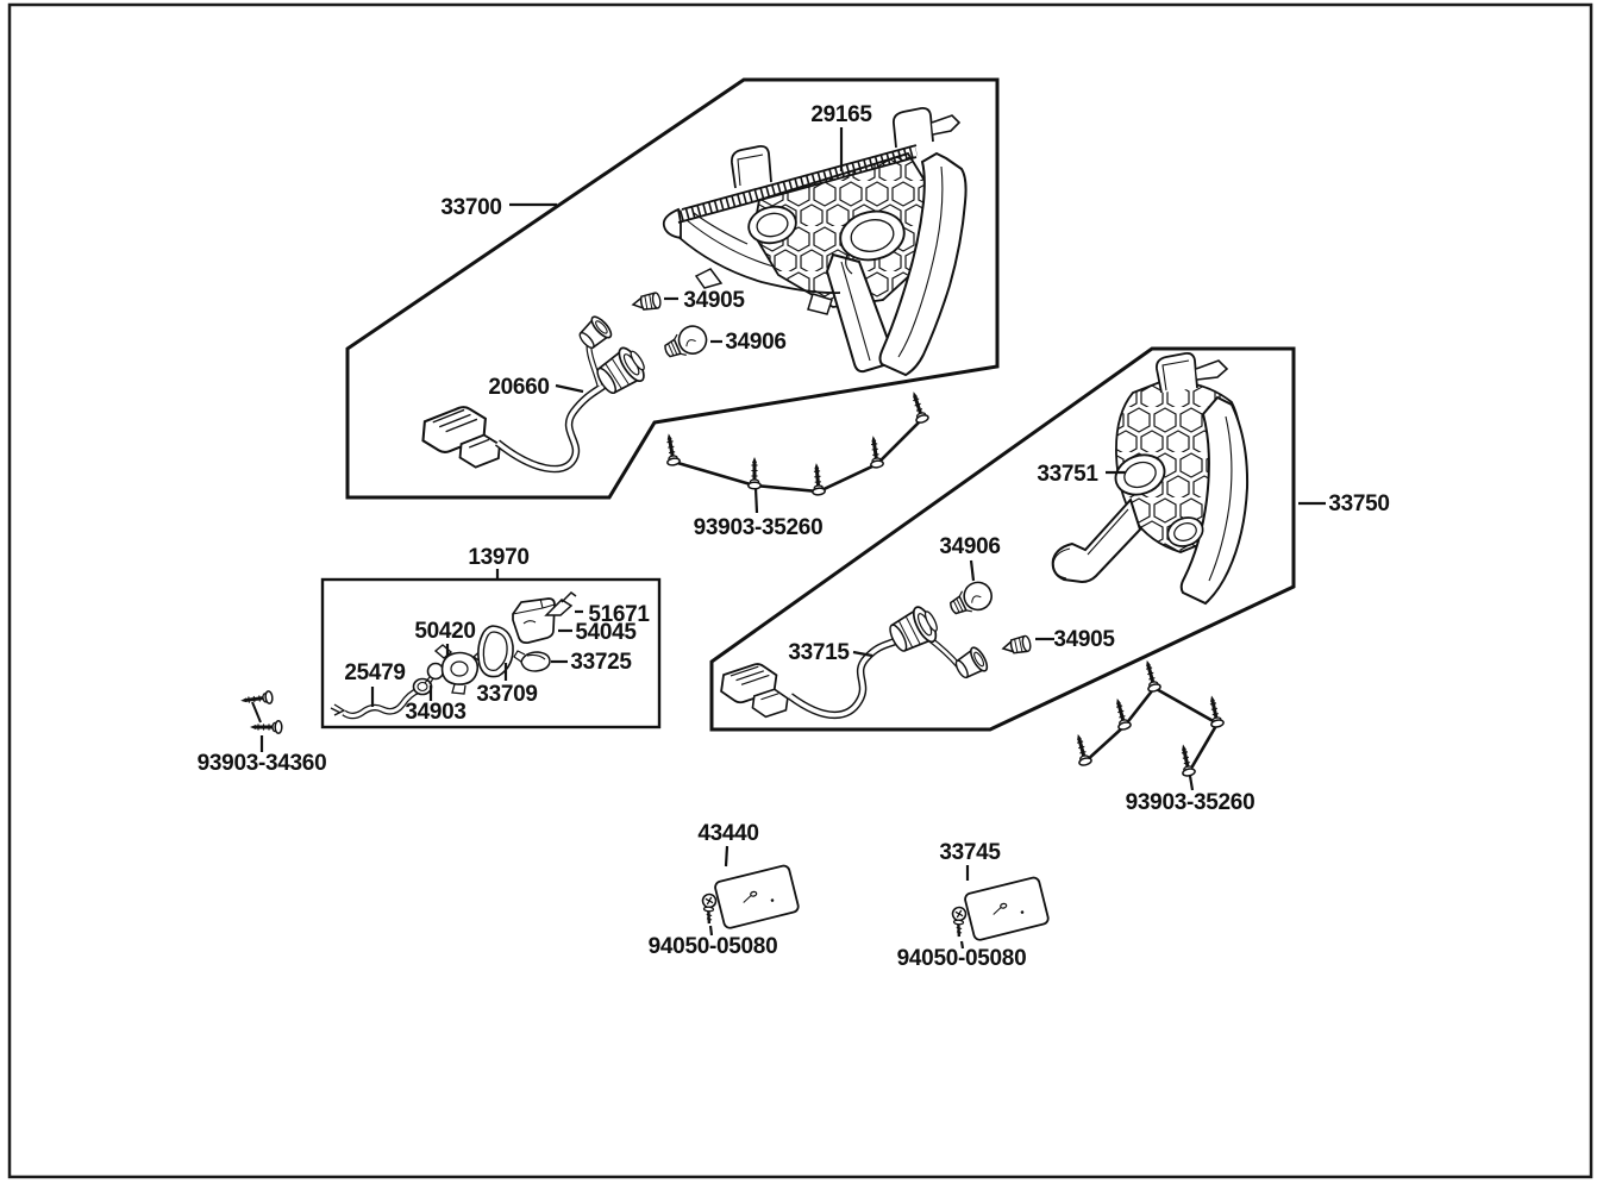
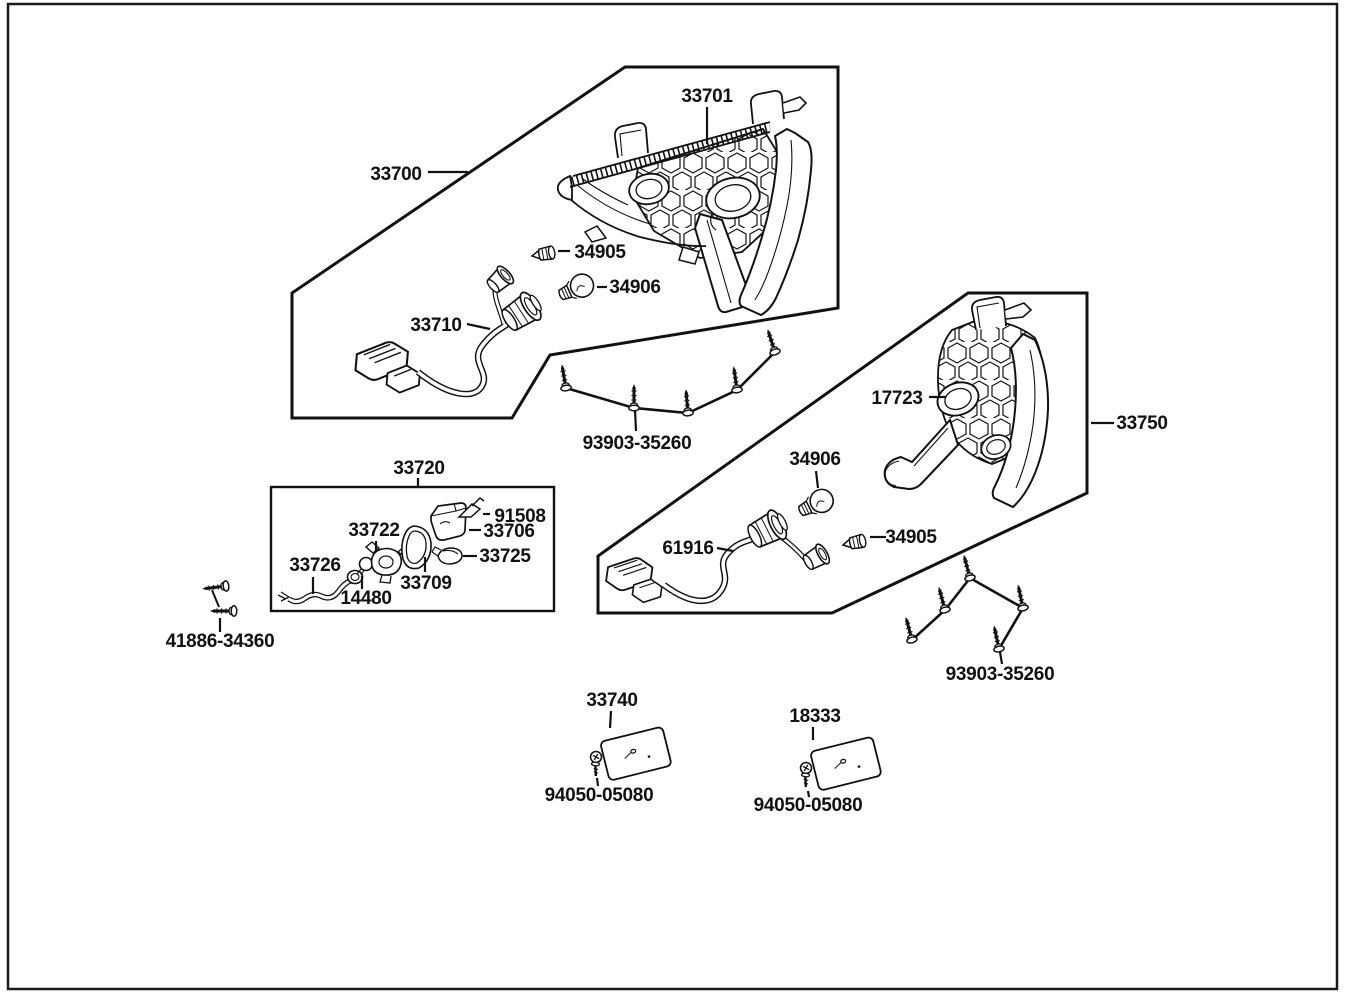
- 29165
+ 33701
  33700
  34905
  34906
- 20660
+ 33710
  93903-35260
- 13970
+ 33720
- 51671
+ 91508
- 54045
+ 33706
  33725
- 50420
+ 33722
  33709
- 25479
+ 33726
- 34903
+ 14480
- 93903-34360
+ 41886-34360
- 33751
+ 17723
  33750
  34906
  34905
- 33715
+ 61916
  93903-35260
- 43440
+ 33740
  94050-05080
- 33745
+ 18333
  94050-05080
